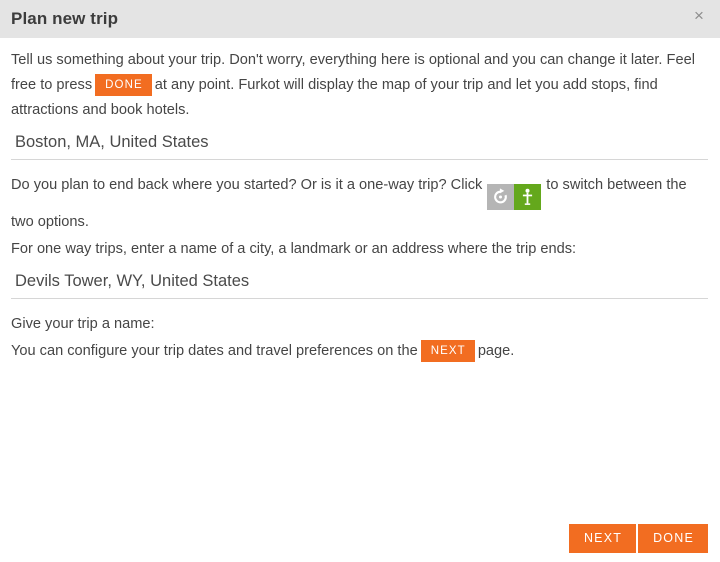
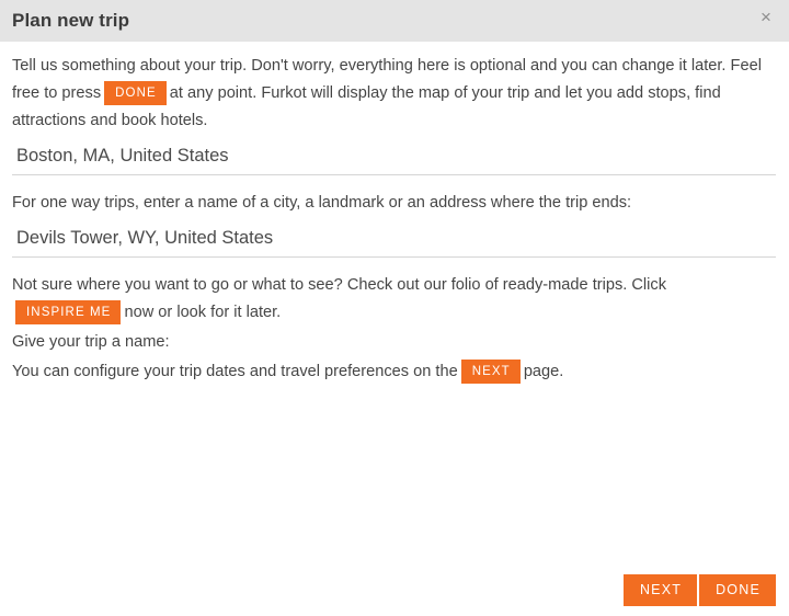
  Plan new trip
  ×
  Tell us something about your trip. Don't worry, everything here is optional and you can change it later. Feel free to press DONE at any point. Furkot will display the map of your trip and let you add stops, find attractions and book hotels.
  Boston, MA, United States
- Do you plan to end back where you started? Or is it a one-way trip? Click to switch between the two options.
  For one way trips, enter a name of a city, a landmark or an address where the trip ends:
  Devils Tower, WY, United States
+ Not sure where you want to go or what to see? Check out our folio of ready-made trips. ClickINSPIRE ME now or look for it later.
  Give your trip a name:
  You can configure your trip dates and travel preferences on the NEXT page.
  NEXT DONE
